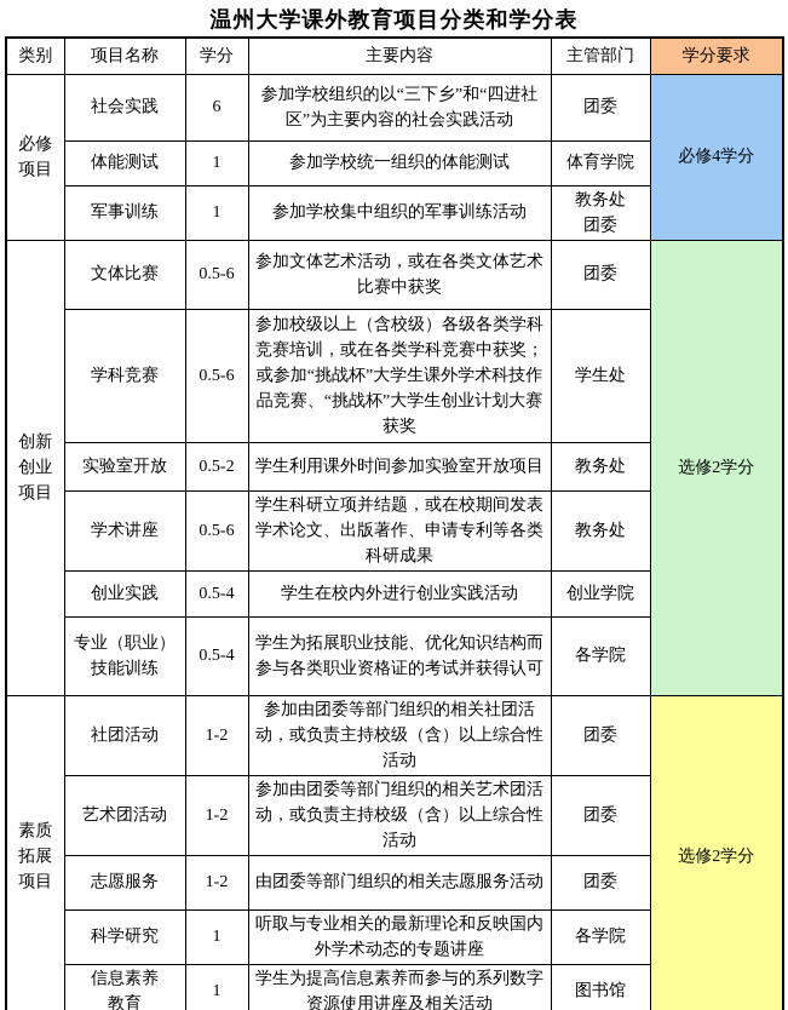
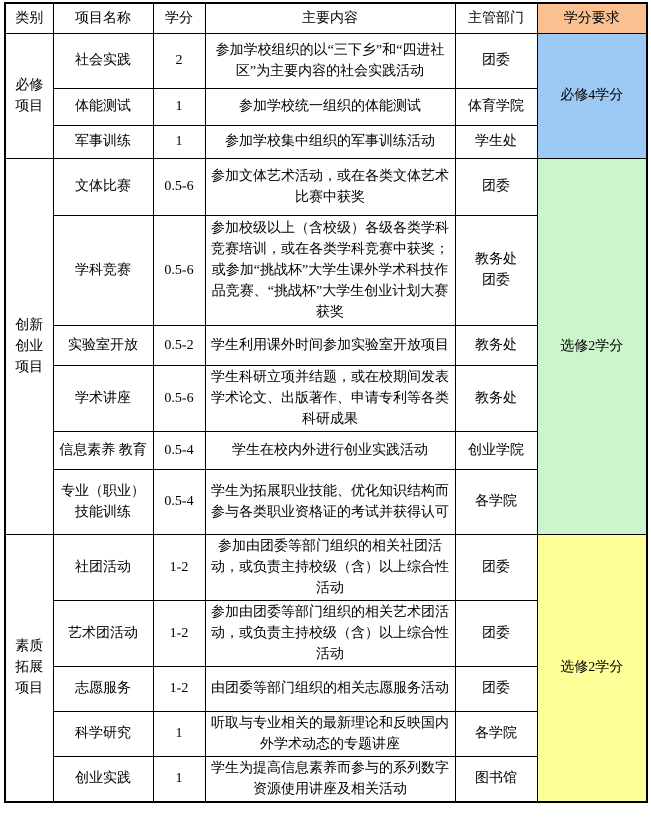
- 温州大学课外教育项目分类和学分表
  类别	项目名称	学分	主要内容	主管部门	学分要求
- 必修 项目	社会实践	6	参加学校组织的以“三下乡”和“四进社区”为主要内容的社会实践活动	团委	必修4学分
+ 必修 项目	社会实践	2	参加学校组织的以“三下乡”和“四进社区”为主要内容的社会实践活动	团委	必修4学分
  体能测试	1	参加学校统一组织的体能测试	体育学院
- 军事训练	1	参加学校集中组织的军事训练活动	教务处 团委
+ 军事训练	1	参加学校集中组织的军事训练活动	学生处
  创新 创业 项目	文体比赛	0.5-6	参加文体艺术活动，或在各类文体艺术比赛中获奖	团委	选修2学分
- 学科竞赛	0.5-6	参加校级以上（含校级）各级各类学科竞赛培训，或在各类学科竞赛中获奖；或参加“挑战杯”大学生课外学术科技作品竞赛、“挑战杯”大学生创业计划大赛获奖	学生处
+ 学科竞赛	0.5-6	参加校级以上（含校级）各级各类学科竞赛培训，或在各类学科竞赛中获奖；或参加“挑战杯”大学生课外学术科技作品竞赛、“挑战杯”大学生创业计划大赛获奖	教务处 团委
  实验室开放	0.5-2	学生利用课外时间参加实验室开放项目	教务处
  学术讲座	0.5-6	学生科研立项并结题，或在校期间发表学术论文、出版著作、申请专利等各类科研成果	教务处
- 创业实践	0.5-4	学生在校内外进行创业实践活动	创业学院
+ 信息素养 教育	0.5-4	学生在校内外进行创业实践活动	创业学院
  专业（职业） 技能训练	0.5-4	学生为拓展职业技能、优化知识结构而参与各类职业资格证的考试并获得认可	各学院
  素质 拓展 项目	社团活动	1-2	参加由团委等部门组织的相关社团活动，或负责主持校级（含）以上综合性活动	团委	选修2学分
  艺术团活动	1-2	参加由团委等部门组织的相关艺术团活动，或负责主持校级（含）以上综合性活动	团委
  志愿服务	1-2	由团委等部门组织的相关志愿服务活动	团委
  科学研究	1	听取与专业相关的最新理论和反映国内外学术动态的专题讲座	各学院
- 信息素养 教育	1	学生为提高信息素养而参与的系列数字资源使用讲座及相关活动	图书馆
+ 创业实践	1	学生为提高信息素养而参与的系列数字资源使用讲座及相关活动	图书馆
